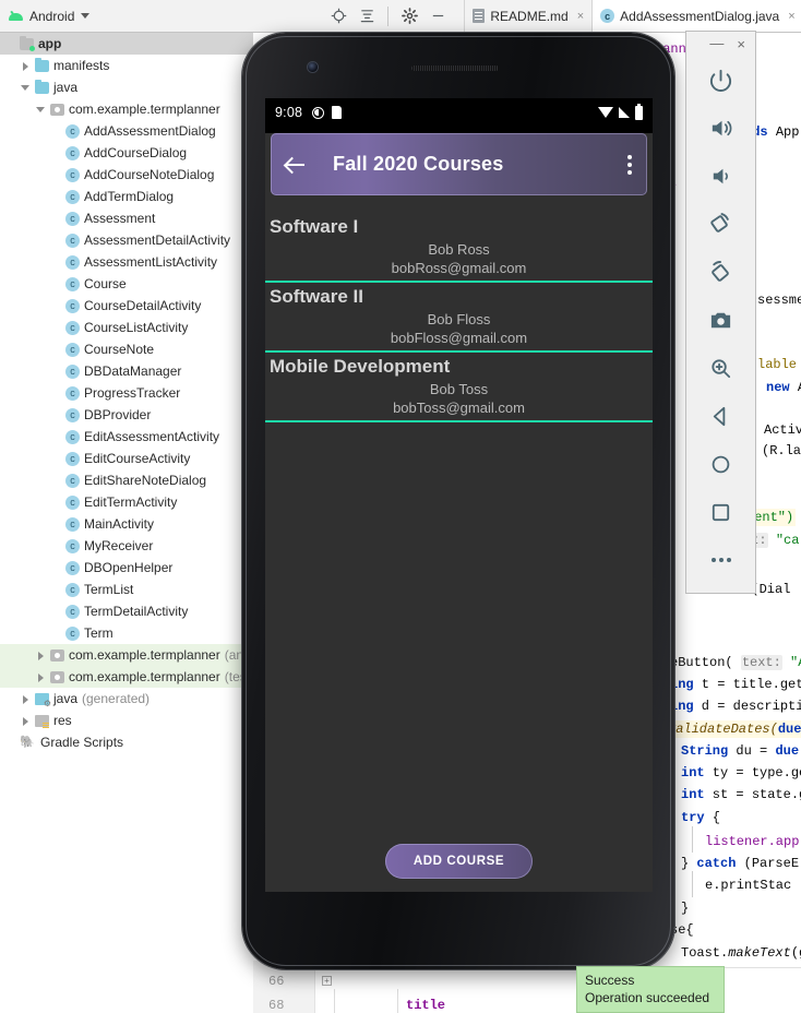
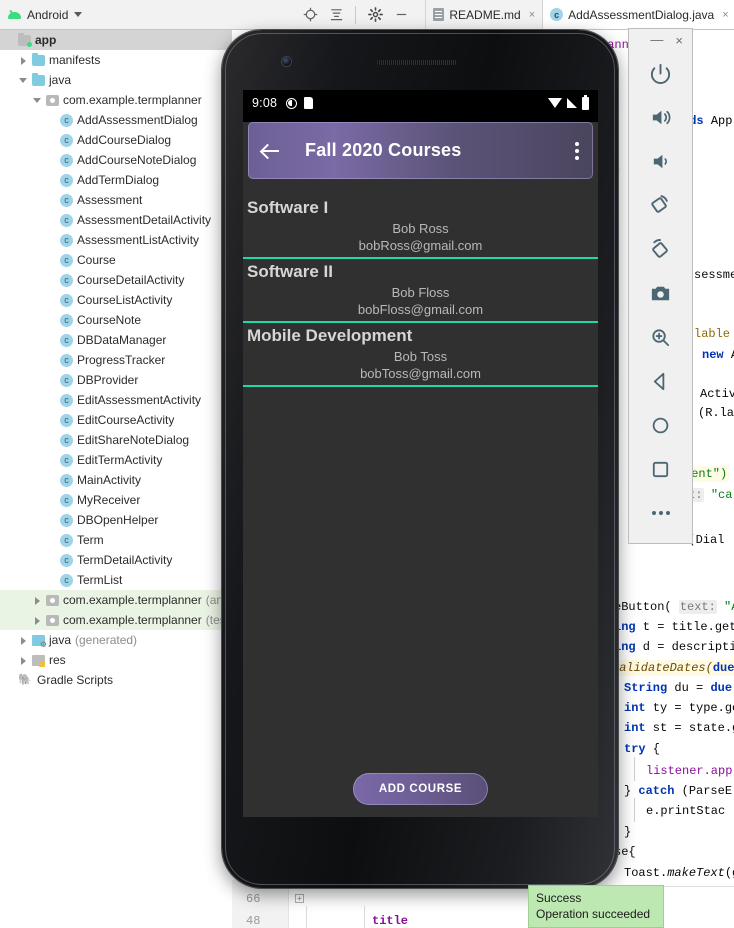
  ann
  sessm
  lable
  Activ
  (R.la
  ent")
  Button( text: "
  ng t = title.get
  ng d = descripti
  alidateDates(due
  String du = due
  int ty = type.g
  int st = state.
  try {
  listener.app
  } catch (ParseE
  e.printStac
  }
  Toast.makeText(
  66
- 68
+ 48
  +
  title
  Android
  README.md
  ×
  c
  AddAssessmentDialog.java
  ×
  app
  manifests
  java
  com.example.termplanner
  c
  AddAssessmentDialog
  c
  AddCourseDialog
  c
  AddCourseNoteDialog
  c
  AddTermDialog
  c
  Assessment
  c
  AssessmentDetailActivity
  c
  AssessmentListActivity
  c
  Course
  c
  CourseDetailActivity
  c
  CourseListActivity
  c
  CourseNote
  c
  DBDataManager
  c
  ProgressTracker
  c
  DBProvider
  c
  EditAssessmentActivity
  c
  EditCourseActivity
  c
  EditShareNoteDialog
  c
  EditTermActivity
  c
  MainActivity
  c
  MyReceiver
  c
  DBOpenHelper
  c
- TermList
+ Term
  c
  TermDetailActivity
  c
- Term
+ TermList
  com.example.termplanner
  (an
  com.example.termplanner
  (te
  java
  (generated)
  res
  🐘
  Gradle Scripts
  9:08
  Fall 2020 Courses
  Software I
  Bob Ross
  bobRoss@gmail.com
  Software II
  Bob Floss
  bobFloss@gmail.com
  Mobile Development
  Bob Toss
  bobToss@gmail.com
  ADD COURSE
  —
  ×
  Success
  Operation succeeded
